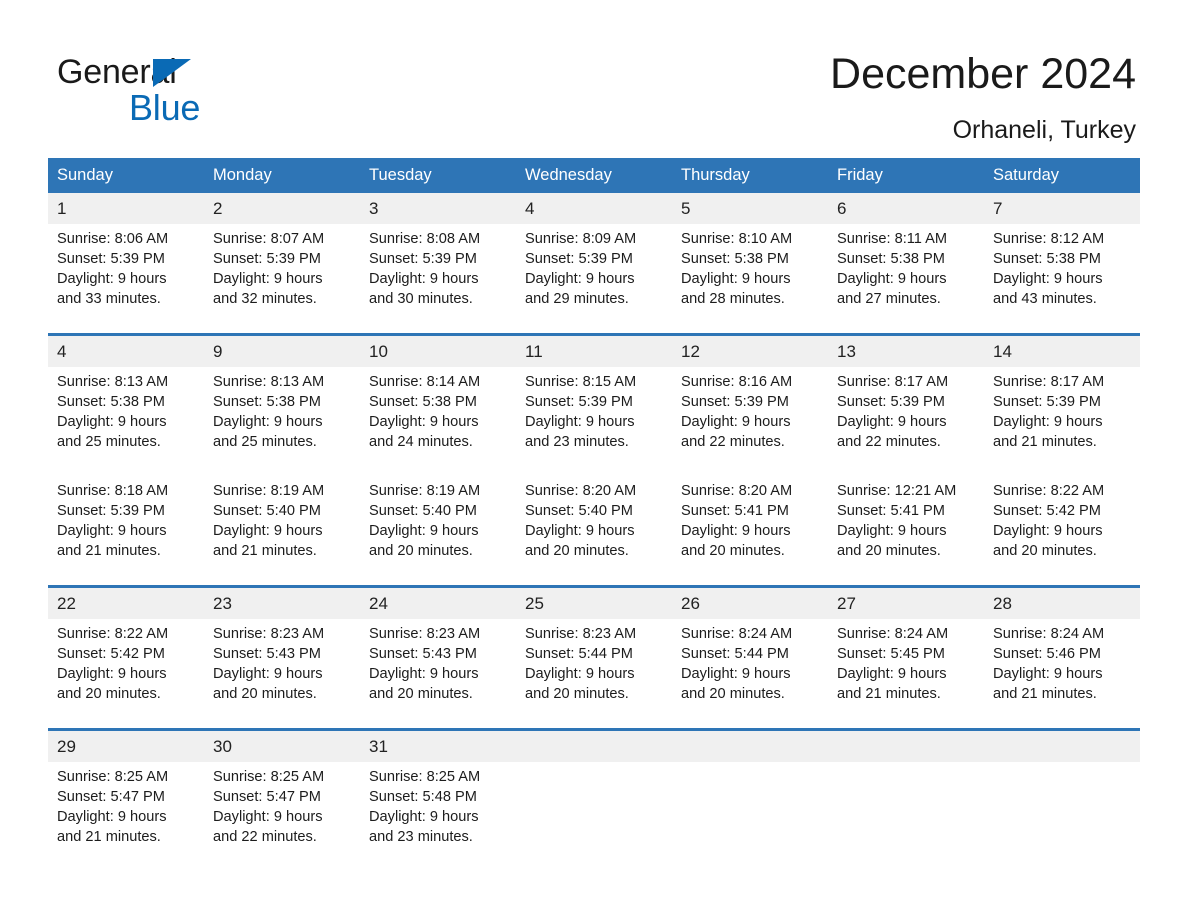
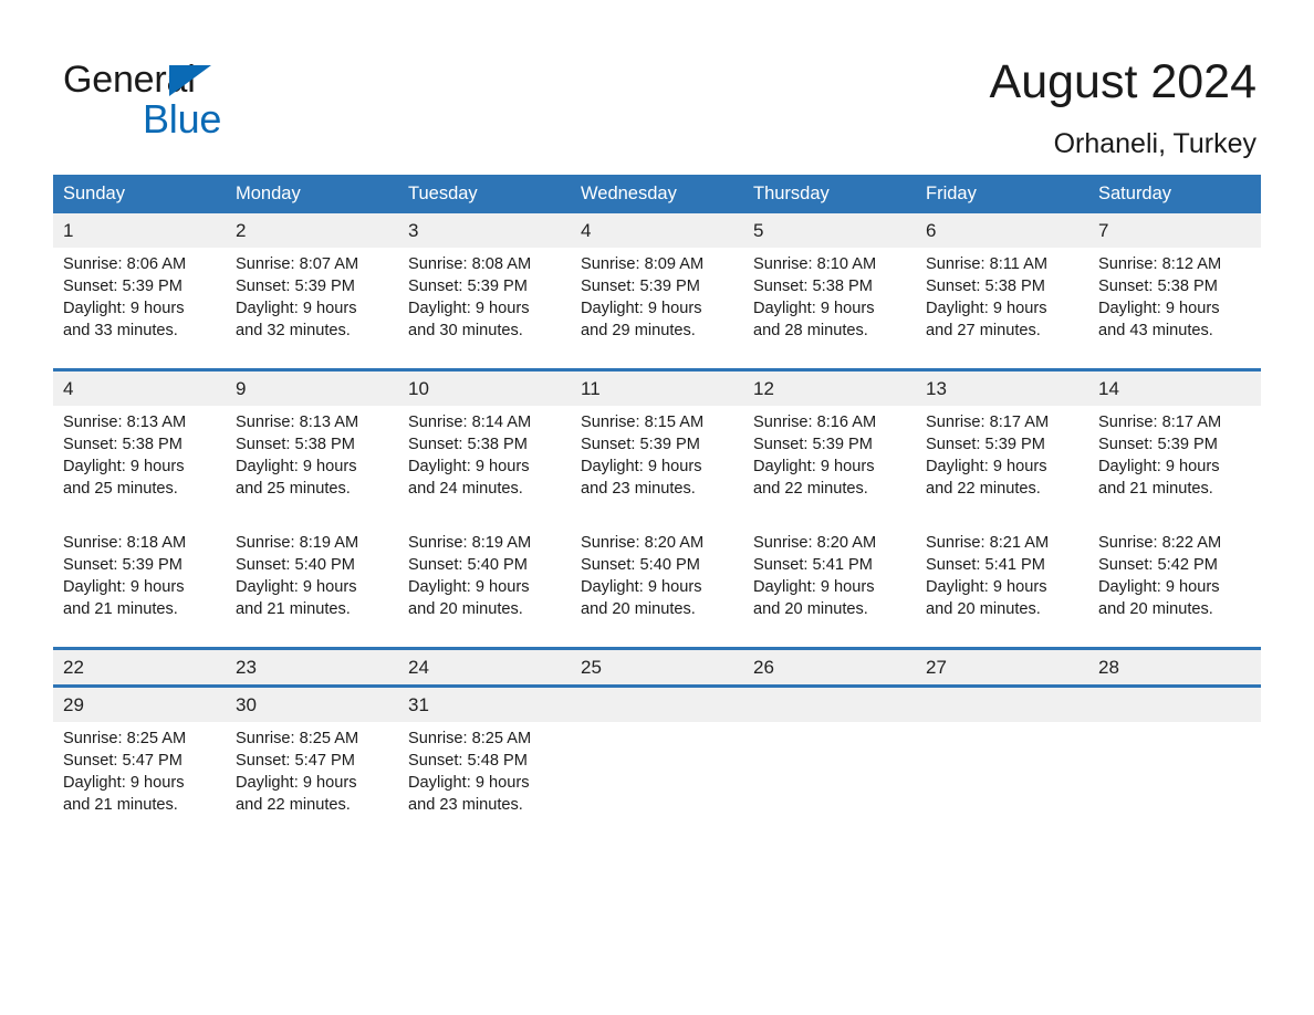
  General
  Blue
- December 2024
+ August 2024
  Orhaneli, Turkey
  Sunday	Monday	Tuesday	Wednesday	Thursday	Friday	Saturday
  1	2	3	4	5	6	7
  Sunrise: 8:06 AMSunset: 5:39 PMDaylight: 9 hoursand 33 minutes.	Sunrise: 8:07 AMSunset: 5:39 PMDaylight: 9 hoursand 32 minutes.	Sunrise: 8:08 AMSunset: 5:39 PMDaylight: 9 hoursand 30 minutes.	Sunrise: 8:09 AMSunset: 5:39 PMDaylight: 9 hoursand 29 minutes.	Sunrise: 8:10 AMSunset: 5:38 PMDaylight: 9 hoursand 28 minutes.	Sunrise: 8:11 AMSunset: 5:38 PMDaylight: 9 hoursand 27 minutes.	Sunrise: 8:12 AMSunset: 5:38 PMDaylight: 9 hoursand 43 minutes.
  4	9	10	11	12	13	14
  Sunrise: 8:13 AMSunset: 5:38 PMDaylight: 9 hoursand 25 minutes.	Sunrise: 8:13 AMSunset: 5:38 PMDaylight: 9 hoursand 25 minutes.	Sunrise: 8:14 AMSunset: 5:38 PMDaylight: 9 hoursand 24 minutes.	Sunrise: 8:15 AMSunset: 5:39 PMDaylight: 9 hoursand 23 minutes.	Sunrise: 8:16 AMSunset: 5:39 PMDaylight: 9 hoursand 22 minutes.	Sunrise: 8:17 AMSunset: 5:39 PMDaylight: 9 hoursand 22 minutes.	Sunrise: 8:17 AMSunset: 5:39 PMDaylight: 9 hoursand 21 minutes.
- Sunrise: 8:18 AMSunset: 5:39 PMDaylight: 9 hoursand 21 minutes.	Sunrise: 8:19 AMSunset: 5:40 PMDaylight: 9 hoursand 21 minutes.	Sunrise: 8:19 AMSunset: 5:40 PMDaylight: 9 hoursand 20 minutes.	Sunrise: 8:20 AMSunset: 5:40 PMDaylight: 9 hoursand 20 minutes.	Sunrise: 8:20 AMSunset: 5:41 PMDaylight: 9 hoursand 20 minutes.	Sunrise: 12:21 AMSunset: 5:41 PMDaylight: 9 hoursand 20 minutes.	Sunrise: 8:22 AMSunset: 5:42 PMDaylight: 9 hoursand 20 minutes.
+ Sunrise: 8:18 AMSunset: 5:39 PMDaylight: 9 hoursand 21 minutes.	Sunrise: 8:19 AMSunset: 5:40 PMDaylight: 9 hoursand 21 minutes.	Sunrise: 8:19 AMSunset: 5:40 PMDaylight: 9 hoursand 20 minutes.	Sunrise: 8:20 AMSunset: 5:40 PMDaylight: 9 hoursand 20 minutes.	Sunrise: 8:20 AMSunset: 5:41 PMDaylight: 9 hoursand 20 minutes.	Sunrise: 8:21 AMSunset: 5:41 PMDaylight: 9 hoursand 20 minutes.	Sunrise: 8:22 AMSunset: 5:42 PMDaylight: 9 hoursand 20 minutes.
  22	23	24	25	26	27	28
- Sunrise: 8:22 AMSunset: 5:42 PMDaylight: 9 hoursand 20 minutes.	Sunrise: 8:23 AMSunset: 5:43 PMDaylight: 9 hoursand 20 minutes.	Sunrise: 8:23 AMSunset: 5:43 PMDaylight: 9 hoursand 20 minutes.	Sunrise: 8:23 AMSunset: 5:44 PMDaylight: 9 hoursand 20 minutes.	Sunrise: 8:24 AMSunset: 5:44 PMDaylight: 9 hoursand 20 minutes.	Sunrise: 8:24 AMSunset: 5:45 PMDaylight: 9 hoursand 21 minutes.	Sunrise: 8:24 AMSunset: 5:46 PMDaylight: 9 hoursand 21 minutes.
  29	30	31
  Sunrise: 8:25 AMSunset: 5:47 PMDaylight: 9 hoursand 21 minutes.	Sunrise: 8:25 AMSunset: 5:47 PMDaylight: 9 hoursand 22 minutes.	Sunrise: 8:25 AMSunset: 5:48 PMDaylight: 9 hoursand 23 minutes.
